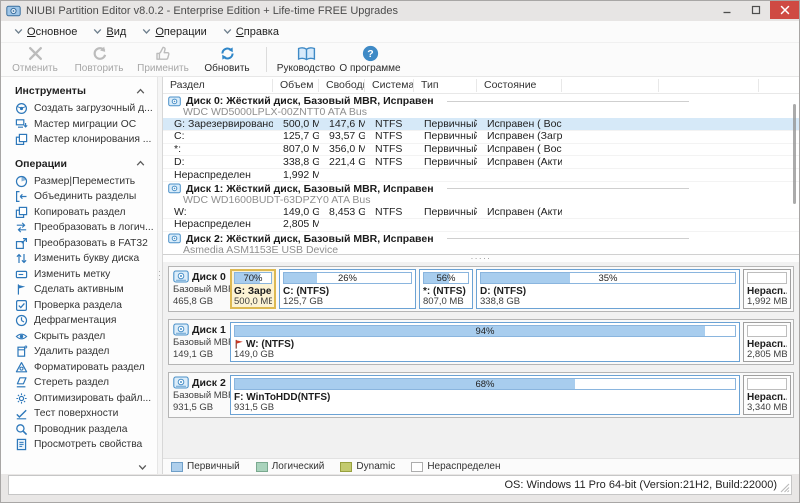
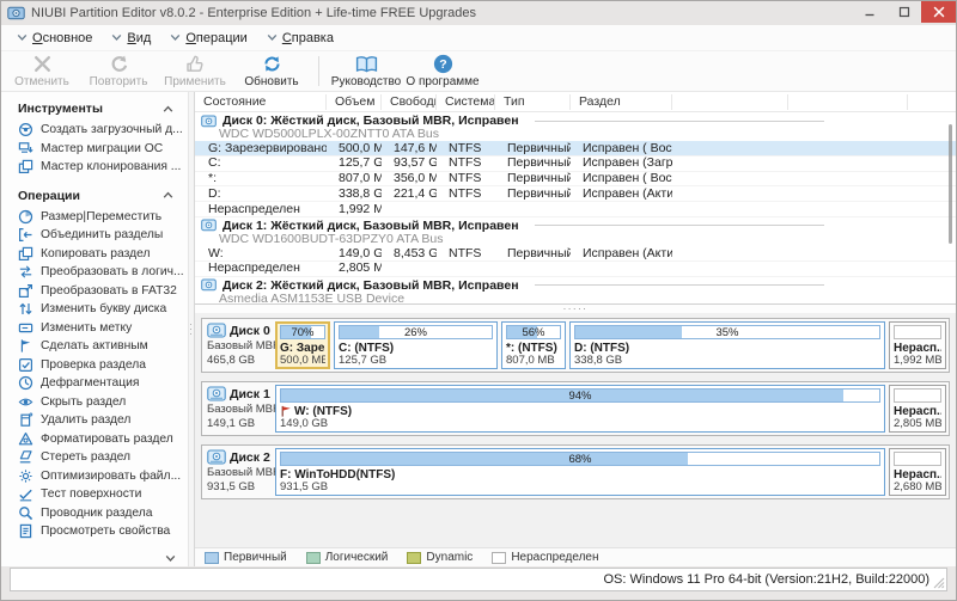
  NIUBI Partition Editor v8.0.2 - Enterprise Edition + Life-time FREE Upgrades
  Основное
  Вид
  Операции
  Справка
  Отменить
  Повторить
  Применить
  Обновить
  Руководство
  ?
  О программе
  Инструменты
  Создать загрузочный д...
  Мастер миграции ОС
  Мастер клонирования ...
  Операции
  Размер|Переместить
  Объединить разделы
  Копировать раздел
  Преобразовать в логич...
  Преобразовать в FAT32
  Изменить букву диска
  Изменить метку
  Сделать активным
  Проверка раздела
  Дефрагментация
  Скрыть раздел
  Удалить раздел
  Форматировать раздел
  Стереть раздел
  Оптимизировать файл...
  Тест поверхности
  Проводник раздела
  Просмотреть свойства
- Раздел
+ Состояние
  Объем
  Свобод
  Система
  Тип
- Состояние
+ Раздел
  Диск 0: Жёсткий диск, Базовый MBR, Исправен
  WDC WD5000LPLX-00ZNTT0 ATA Bus
  500,0 M
  147,6 M
  NTFS
  Первичный
  C:
  125,7 G
  93,57 G
  NTFS
  Первичный
  *:
  807,0 M
  356,0 M
  NTFS
  Первичный
  D:
  338,8 G
  221,4 G
  NTFS
  Первичный
  Нераспределен
  1,992 M
  Диск 1: Жёсткий диск, Базовый MBR, Исправен
  WDC WD1600BUDT-63DPZY0 ATA Bus
  W:
  149,0 G
  8,453 G
  NTFS
  Первичный
  Нераспределен
  2,805 M
  Диск 2: Жёсткий диск, Базовый MBR, Исправен
  Asmedia ASM1153E USB Device
  ·····
  Диск 0
  Базовый MB
  465,8 GB
  70%
  500,0 MB
  26%
  C: (NTFS)
  125,7 GB
  56%
  *: (NTFS)
  807,0 MB
  35%
  D: (NTFS)
  338,8 GB
  Нерасп.
  1,992 MB
  Диск 1
  Базовый MB
  149,1 GB
  94%
  W: (NTFS)
  149,0 GB
  Нерасп.
  2,805 MB
  Диск 2
  Базовый MB
  931,5 GB
  68%
  F: WinToHDD(NTFS)
  931,5 GB
  Нерасп.
- 3,340 MB
+ 2,680 MB
  Первичный
  Логический
  Dynamic
  Нераспределен
  OS: Windows 11 Pro 64-bit (Version:21H2, Build:22000)
